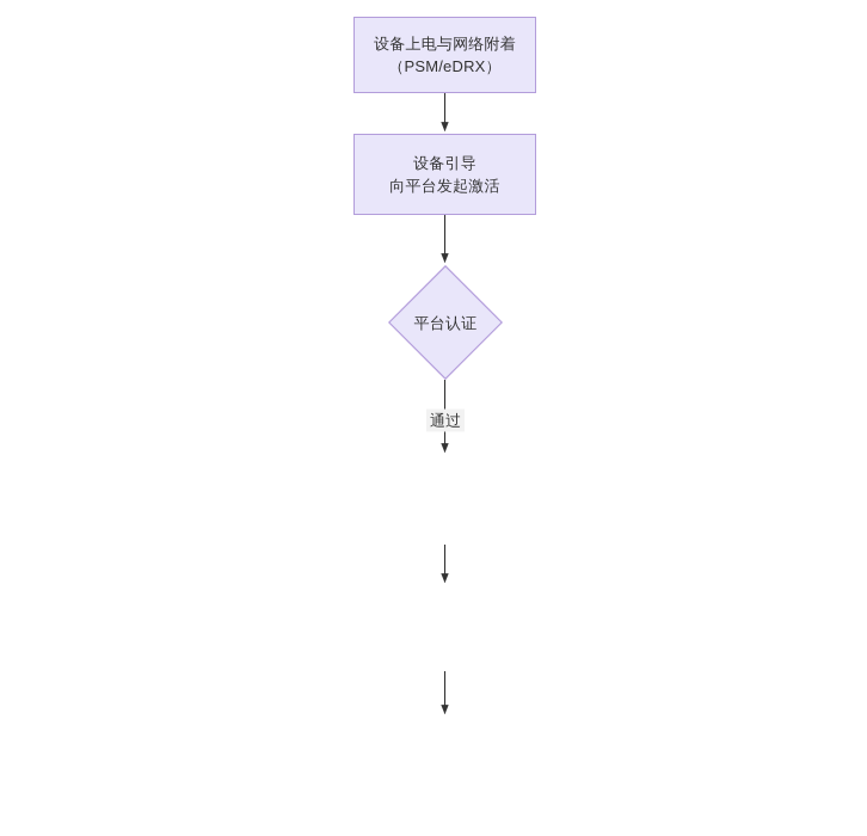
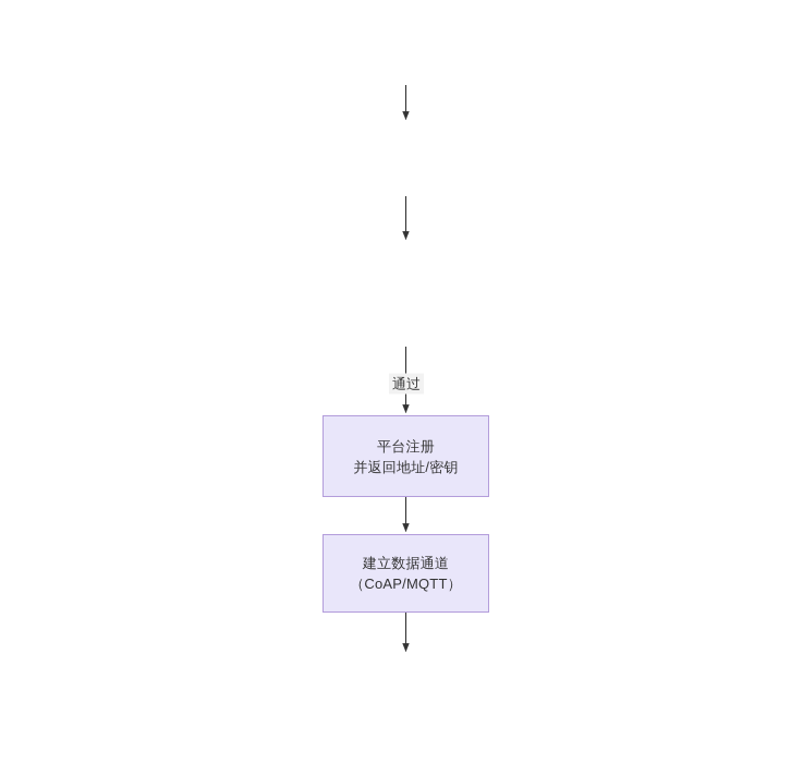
- 设备上电与网络附着
- （PSM/eDRX）
- 设备引导
- 向平台发起激活
- 平台认证
  通过
+ 平台注册
+ 并返回地址/密钥
+ 建立数据通道
+ （CoAP/MQTT）
